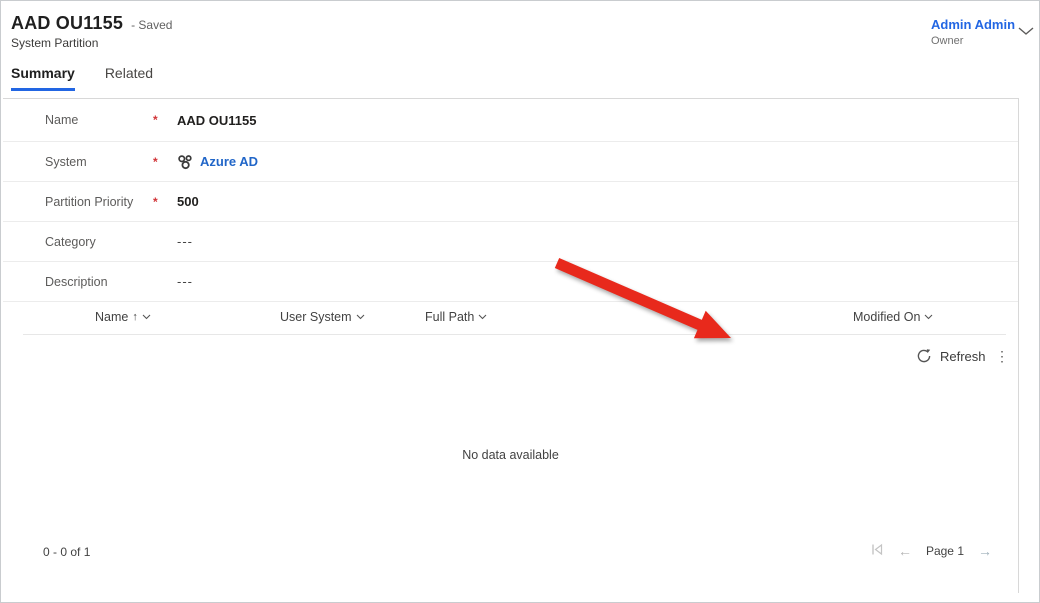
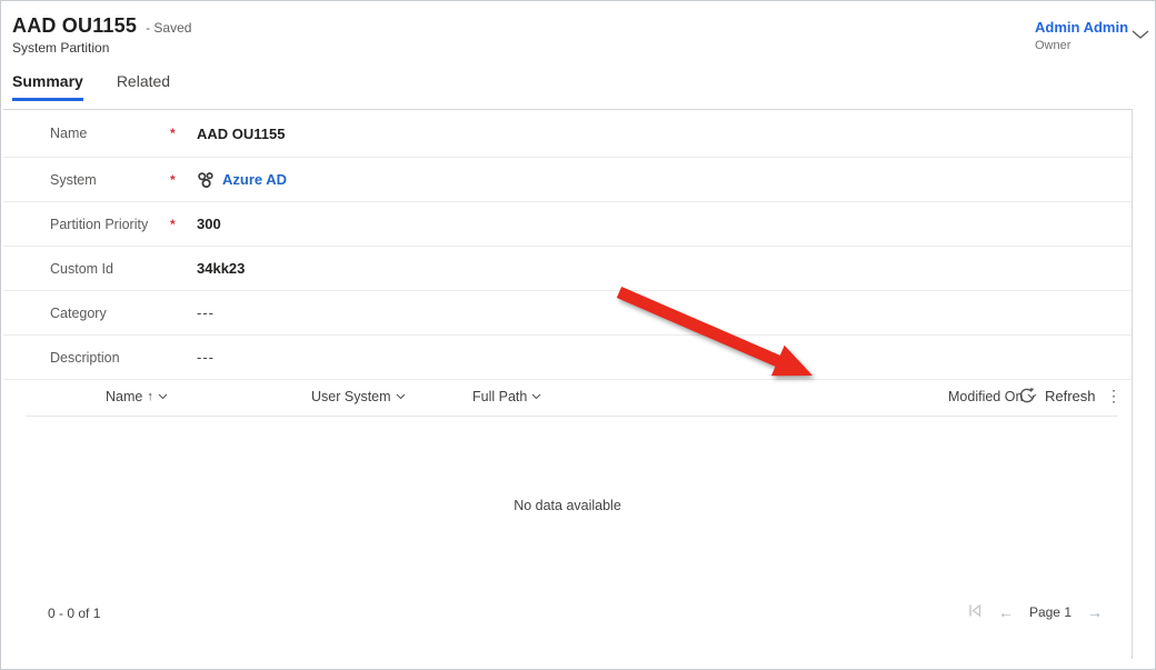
  AAD OU1155
  - Saved
  System Partition
  Admin Admin
  Owner
  Summary
  Related
  Name
  *
  AAD OU1155
  System
  *
  Azure AD
  Partition Priority
  *
- 500
+ 300
+ Custom Id
+ 34kk23
  Category
  ---
  Description
  ---
  Refresh
  ⋮
  Name
  ↑
  User System
  Full Path
  Modified On
  No data available
  0 - 0 of 1
  ←
  Page 1
  →
